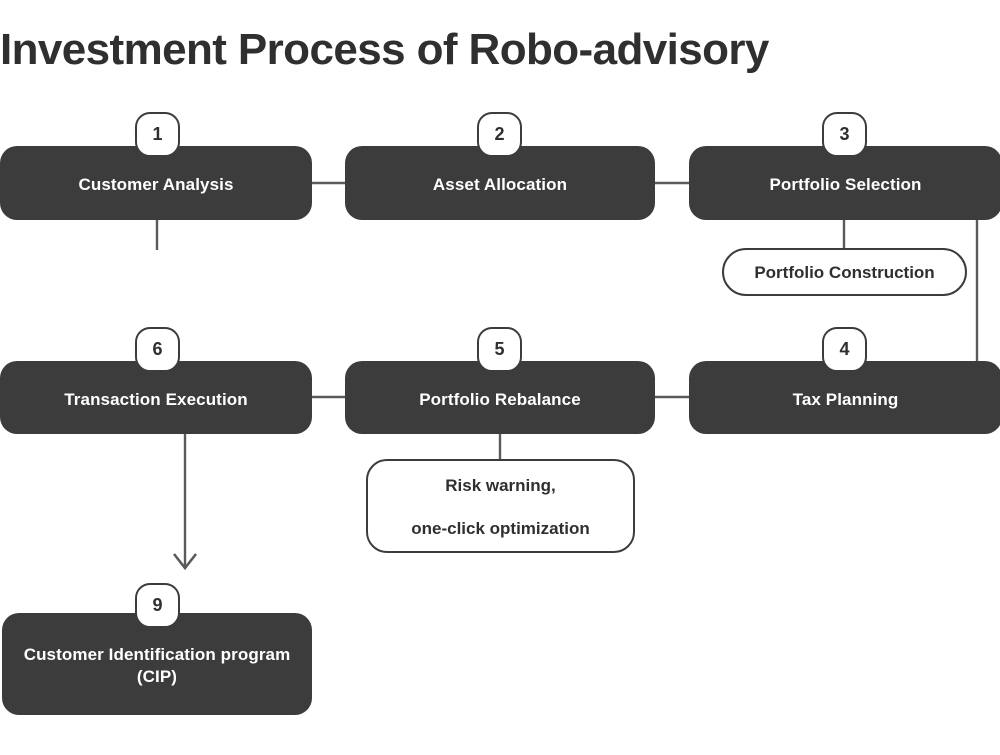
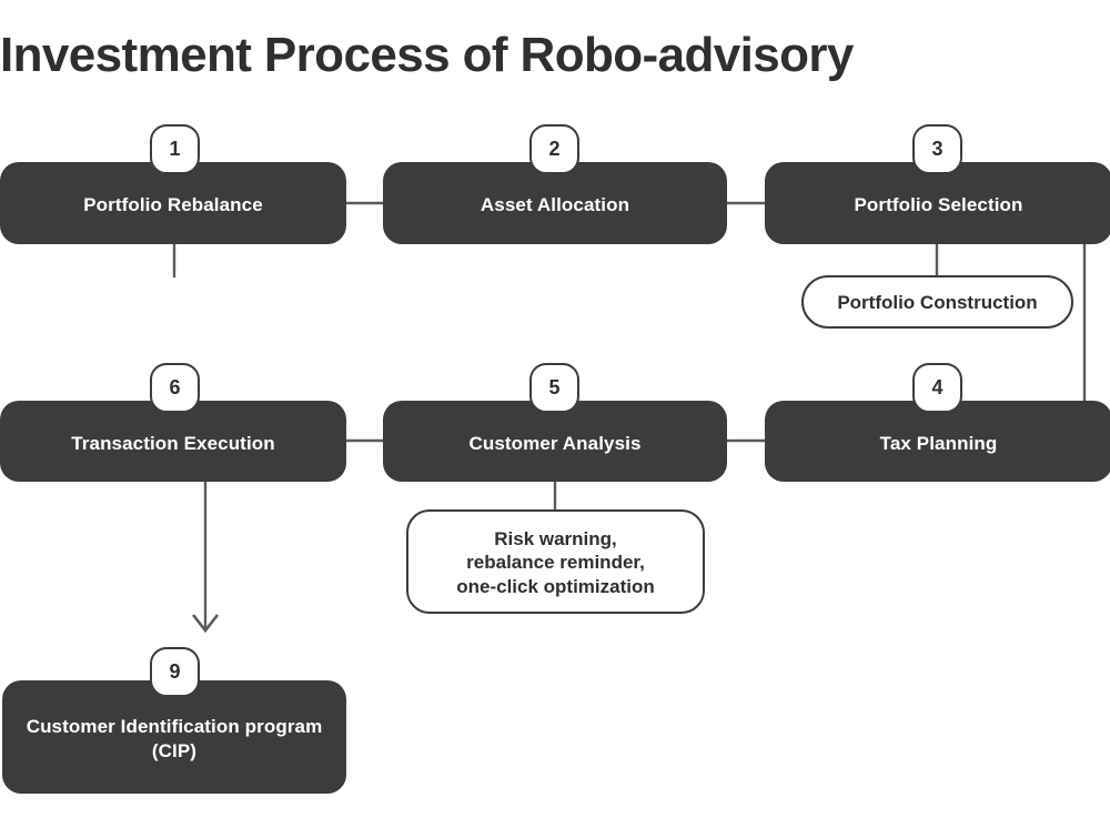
  Investment Process of Robo-advisory
- Customer Analysis
+ Portfolio Rebalance
  1
  Asset Allocation
  2
  Portfolio Selection
  3
  Portfolio Construction
  Transaction Execution
  6
- Portfolio Rebalance
+ Customer Analysis
  5
  Tax Planning
  4
  Risk warning,
+ rebalance reminder,
  one-click optimization
  Customer Identification program (CIP)
  9
